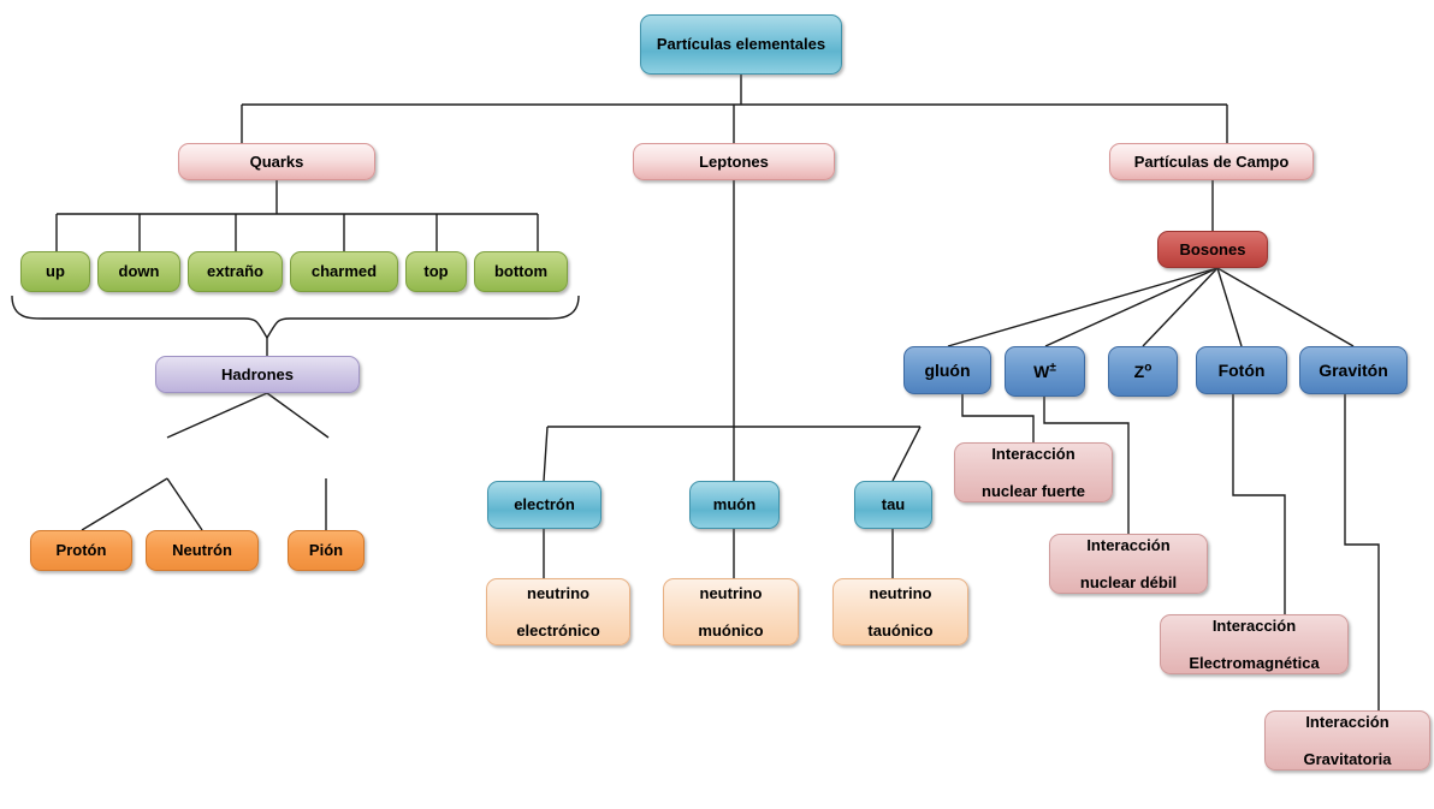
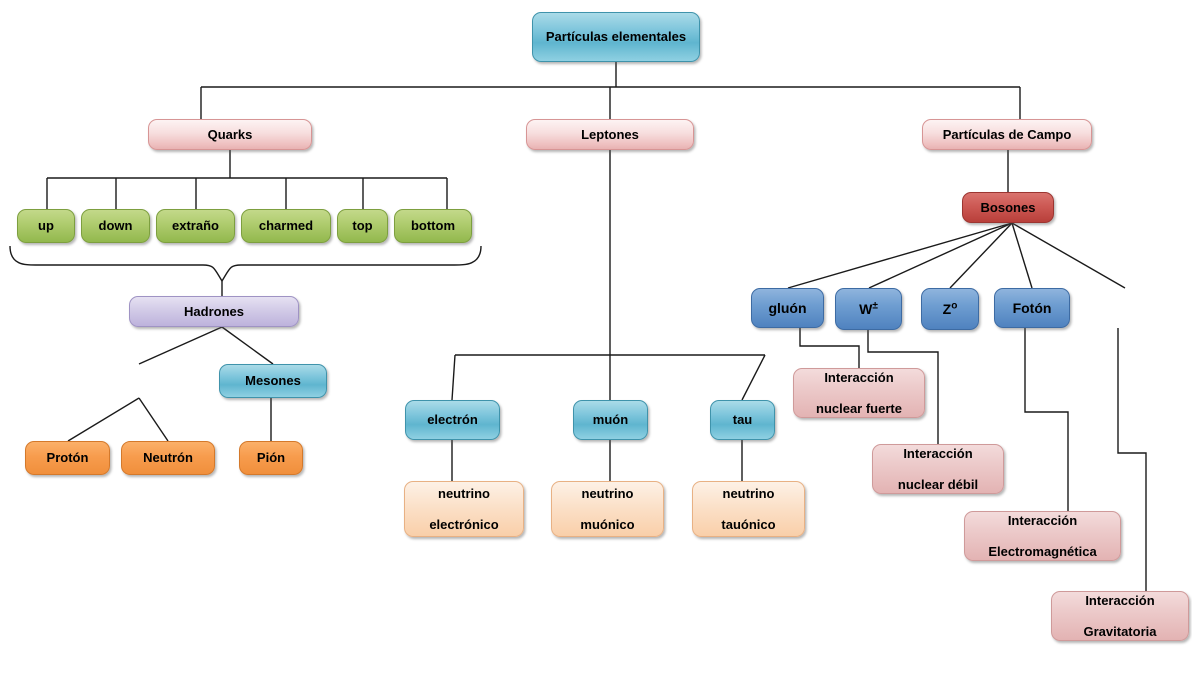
  Partículas elementales
  Quarks
  Leptones
  Partículas de Campo
  up
  down
  extraño
  charmed
  top
  bottom
  Hadrones
+ Mesones
  Protón
  Neutrón
  Pión
  electrón
  muón
  tau
  neutrino
  electrónico
  neutrino
  muónico
  neutrino
  tauónico
  Bosones
  gluón
  W±
  Zo
  Fotón
- Gravitón
  Interacción
  nuclear fuerte
  Interacción
  nuclear débil
  Interacción
  Electromagnética
  Interacción
  Gravitatoria
